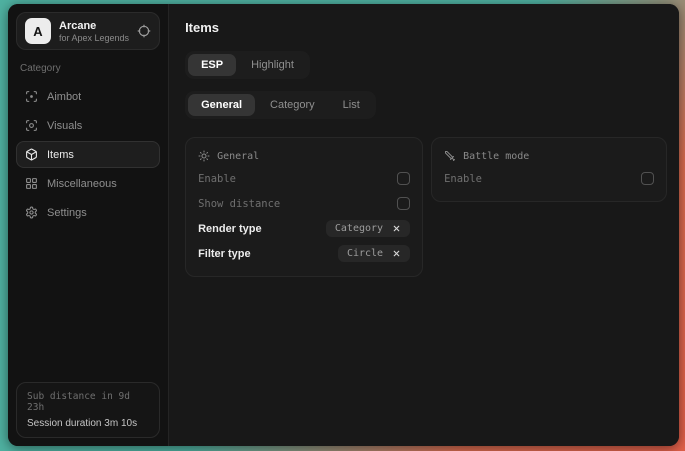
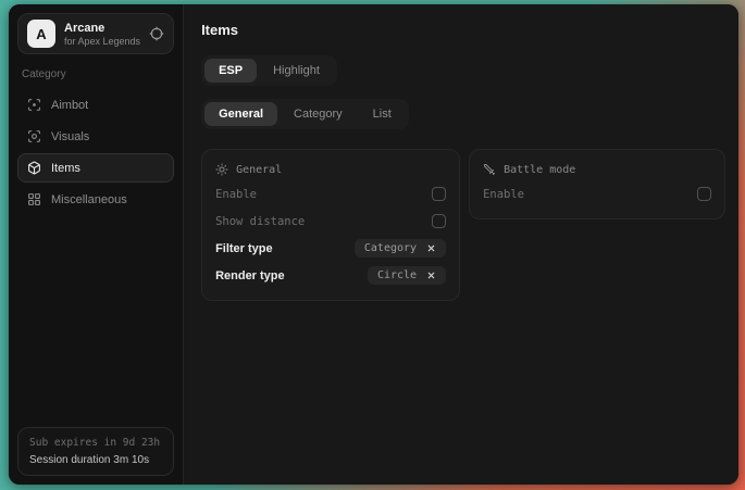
  A
  Arcane
  for Apex Legends
  Category
  Aimbot
  Visuals
  Items
  Miscellaneous
- Settings
- Sub distance in 9d 23h
+ Sub expires in 9d 23h
  Session duration 3m 10s
  Items
  ESP
  Highlight
  General
  Category
  List
  General
  Enable
  Show distance
- Render type
+ Filter type
  Category
- Filter type
+ Render type
  Circle
  Battle mode
  Enable
